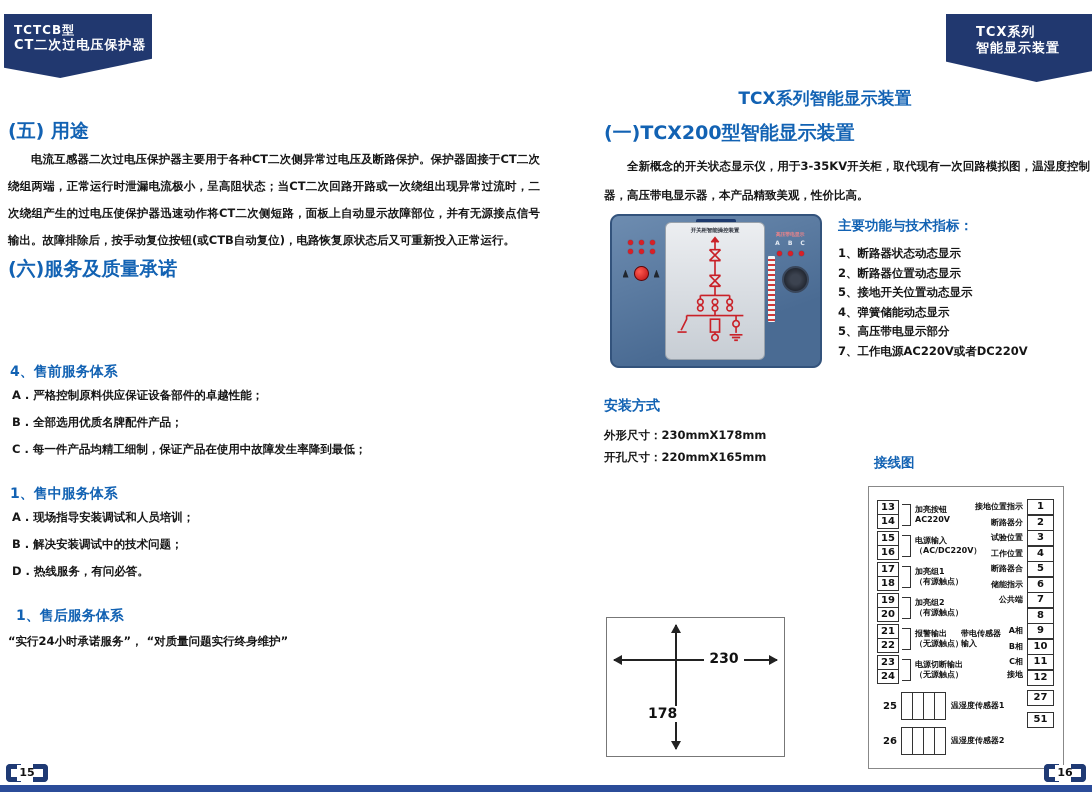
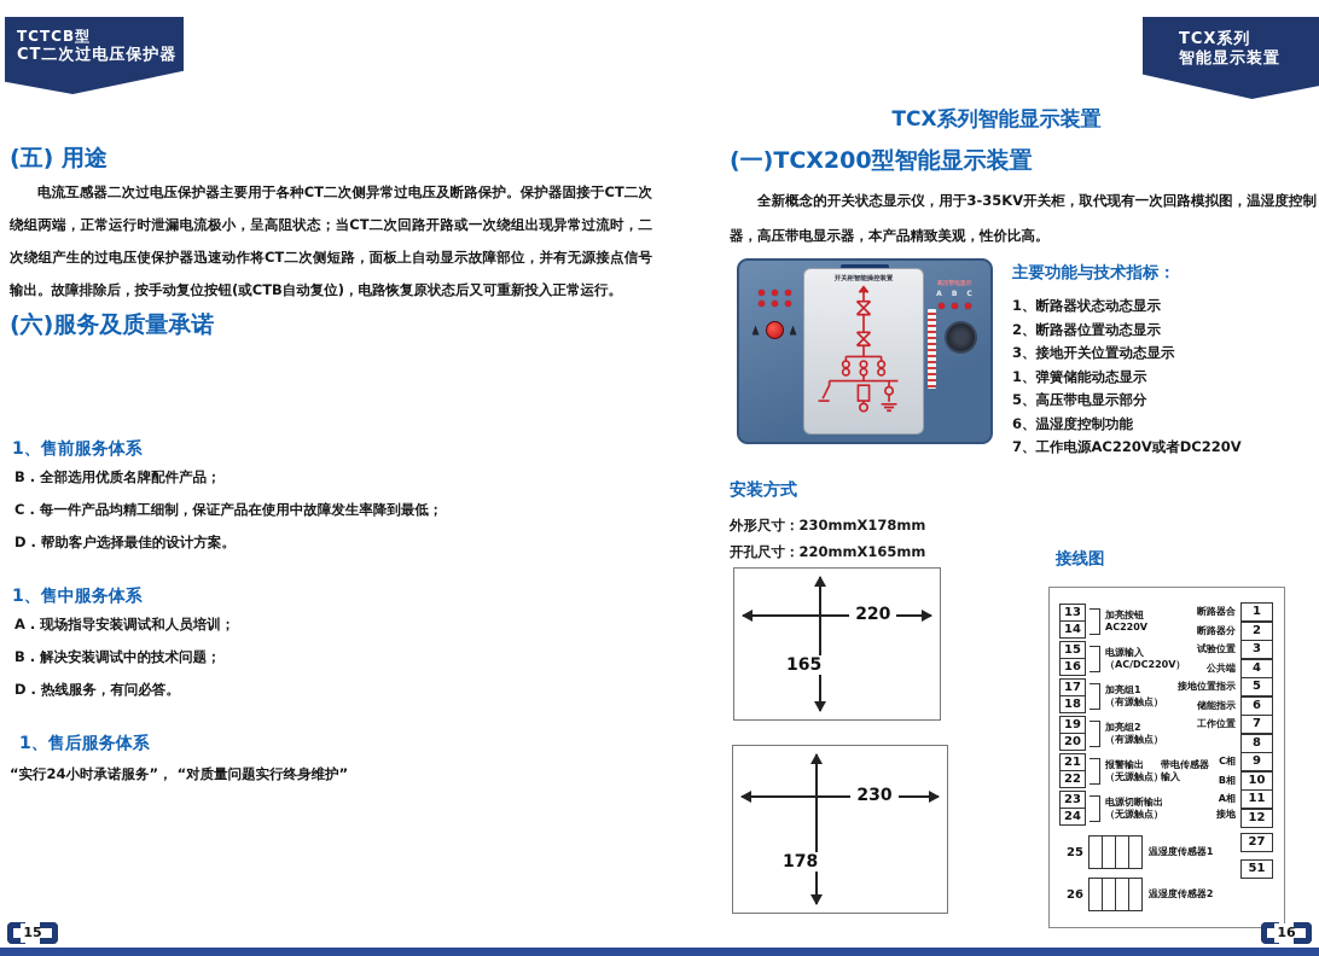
  TCTCB型
  CT二次过电压保护器
  TCX系列
  智能显示装置
  (五) 用途
  电流互感器二次过电压保护器主要用于各种CT二次侧异常过电压及断路保护。保护器固接于CT二次绕组两端，正常运行时泄漏电流极小，呈高阻状态；当CT二次回路开路或一次绕组出现异常过流时，二次绕组产生的过电压使保护器迅速动作将CT二次侧短路，面板上自动显示故障部位，并有无源接点信号输出。故障排除后，按手动复位按钮(或CTB自动复位)，电路恢复原状态后又可重新投入正常运行。
  (六)服务及质量承诺
- 4、售前服务体系
+ 1、售前服务体系
- A . 严格控制原料供应保证设备部件的卓越性能；
  B . 全部选用优质名牌配件产品；
  C . 每一件产品均精工细制，保证产品在使用中故障发生率降到最低；
+ D . 帮助客户选择最佳的设计方案。
  1、售中服务体系
  A . 现场指导安装调试和人员培训；
  B . 解决安装调试中的技术问题；
  D . 热线服务，有问必答。
  1、售后服务体系
  “实行24小时承诺服务”， “对质量问题实行终身维护”
  TCX系列智能显示装置
  (一)TCX200型智能显示装置
  全新概念的开关状态显示仪，用于3-35KV开关柜，取代现有一次回路模拟图，温湿度控制器，高压带电显示器，本产品精致美观，性价比高。
  主要功能与技术指标：
  1、断路器状态动态显示
  2、断路器位置动态显示
- 5、接地开关位置动态显示
+ 3、接地开关位置动态显示
- 4、弹簧储能动态显示
+ 1、弹簧储能动态显示
  5、高压带电显示部分
+ 6、温湿度控制功能
  7、工作电源AC220V或者DC220V
  安装方式
  外形尺寸：230mmX178mm
  开孔尺寸：220mmX165mm
+ 220
+ 165
  230
  178
  接线图
  13
  14
  加亮按钮
  AC220V
  15
  16
  电源输入
  （AC/DC220V）
  17
  18
  加亮组1
  （有源触点）
  19
  20
  加亮组2
  （有源触点）
  21
  22
  报警输出
  （无源触点）
  23
  24
  电源切断输出
  （无源触点）
  25
  温湿度传感器1
  26
  温湿度传感器2
- 接地位置指示
+ 断路器合
  断路器分
  试验位置
- 工作位置
+ 公共端
- 断路器合
+ 接地位置指示
  储能指示
- 公共端
+ 工作位置
  带电传感器输入
- A相
+ C相
  B相
- C相
+ A相
  接地
  1
  2
  3
  4
  5
  6
  7
  8
  9
  10
  11
  12
  27
  51
  15
  16
